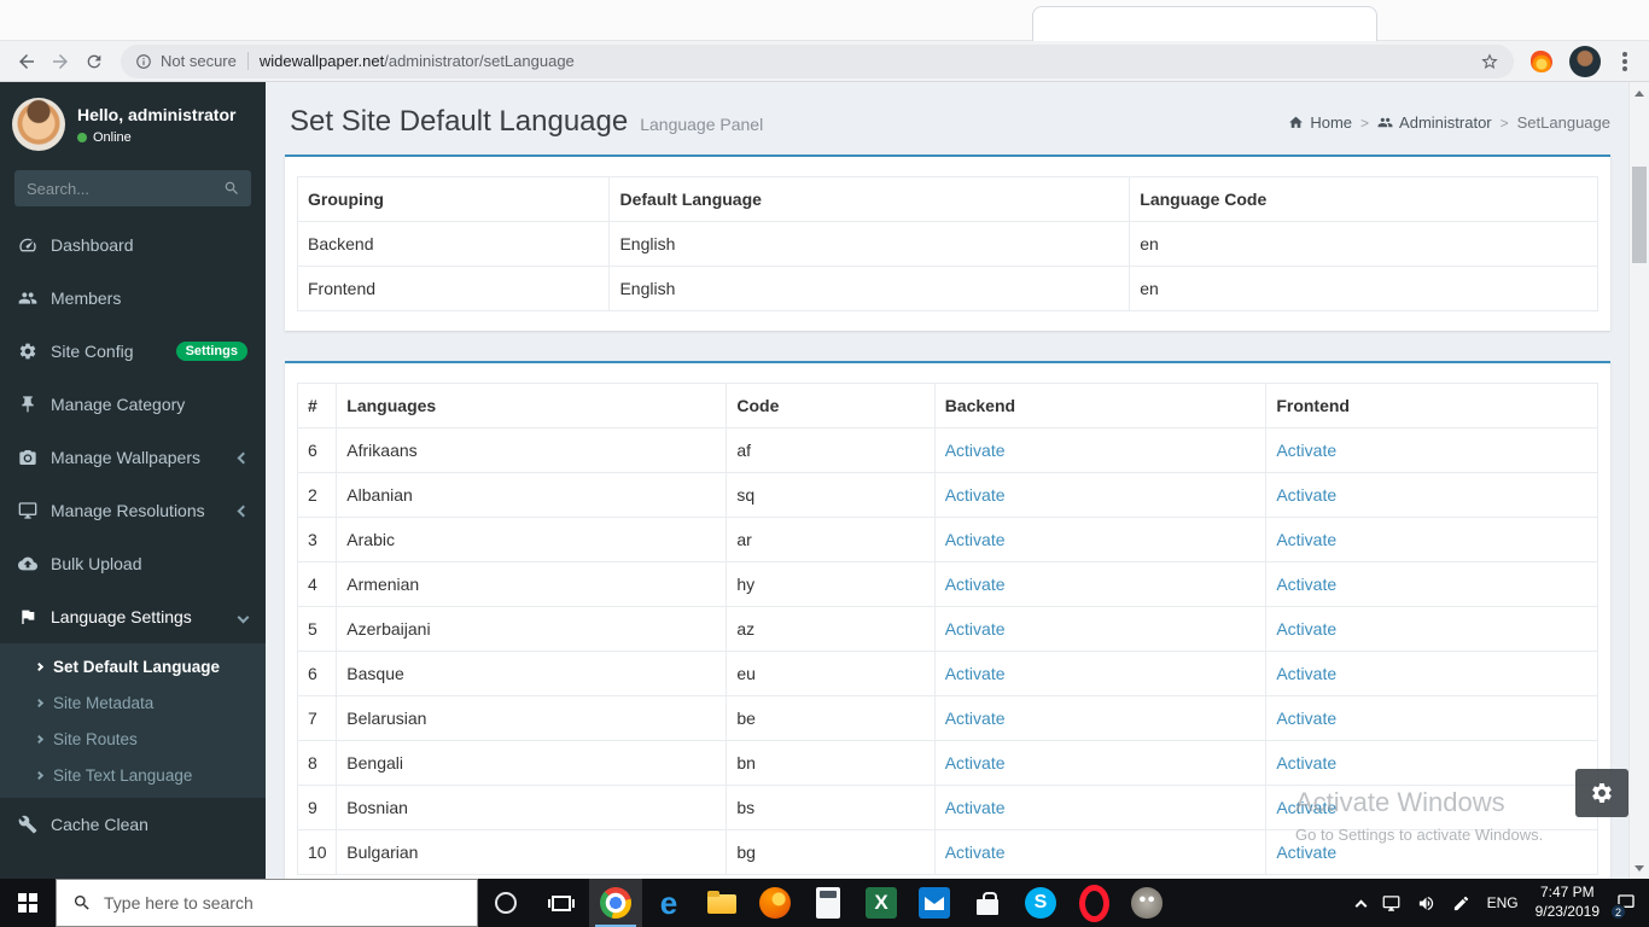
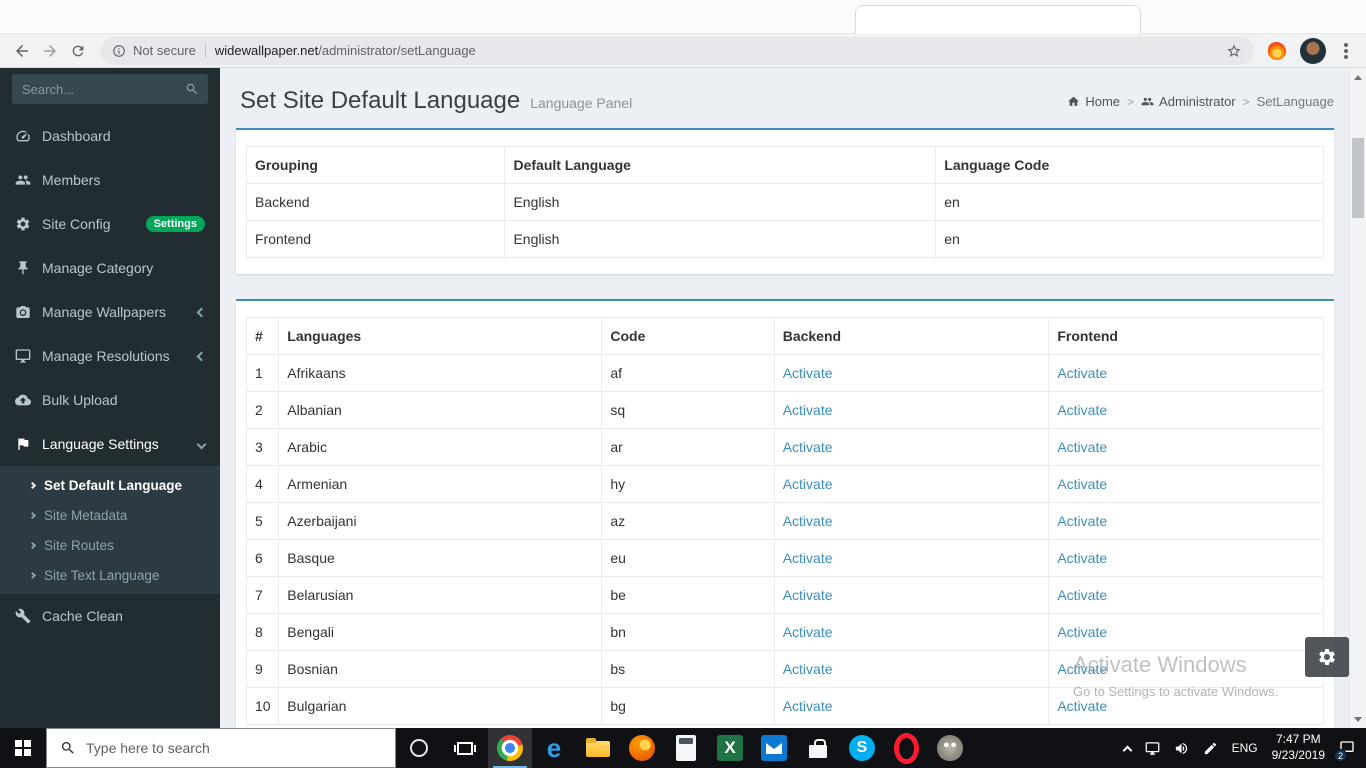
  Not secure
  widewallpaper.net/administrator/setLanguage
- Hello, administrator
- Online
  Search...
  Dashboard
  Members
  Site Config
  Settings
  Manage Category
  Manage Wallpapers
  Manage Resolutions
  Bulk Upload
  Language Settings
  Set Default Language
  Site Metadata
  Site Routes
  Site Text Language
  Cache Clean
  Set Site Default Language
  Language Panel
  Home
  >
  Administrator
  >
  SetLanguage
  Grouping	Default Language	Language Code
  Backend	English	en
  Frontend	English	en
  #	Languages	Code	Backend	Frontend
- 6	Afrikaans	af	Activate	Activate
+ 1	Afrikaans	af	Activate	Activate
  2	Albanian	sq	Activate	Activate
  3	Arabic	ar	Activate	Activate
  4	Armenian	hy	Activate	Activate
  5	Azerbaijani	az	Activate	Activate
  6	Basque	eu	Activate	Activate
  7	Belarusian	be	Activate	Activate
  8	Bengali	bn	Activate	Activate
  9	Bosnian	bs	Activate	Activate
  10	Bulgarian	bg	Activate	Activate
  Activate Windows
  Go to Settings to activate Windows.
  Type here to search
  ENG
  7:47 PM
  9/23/2019
  2
